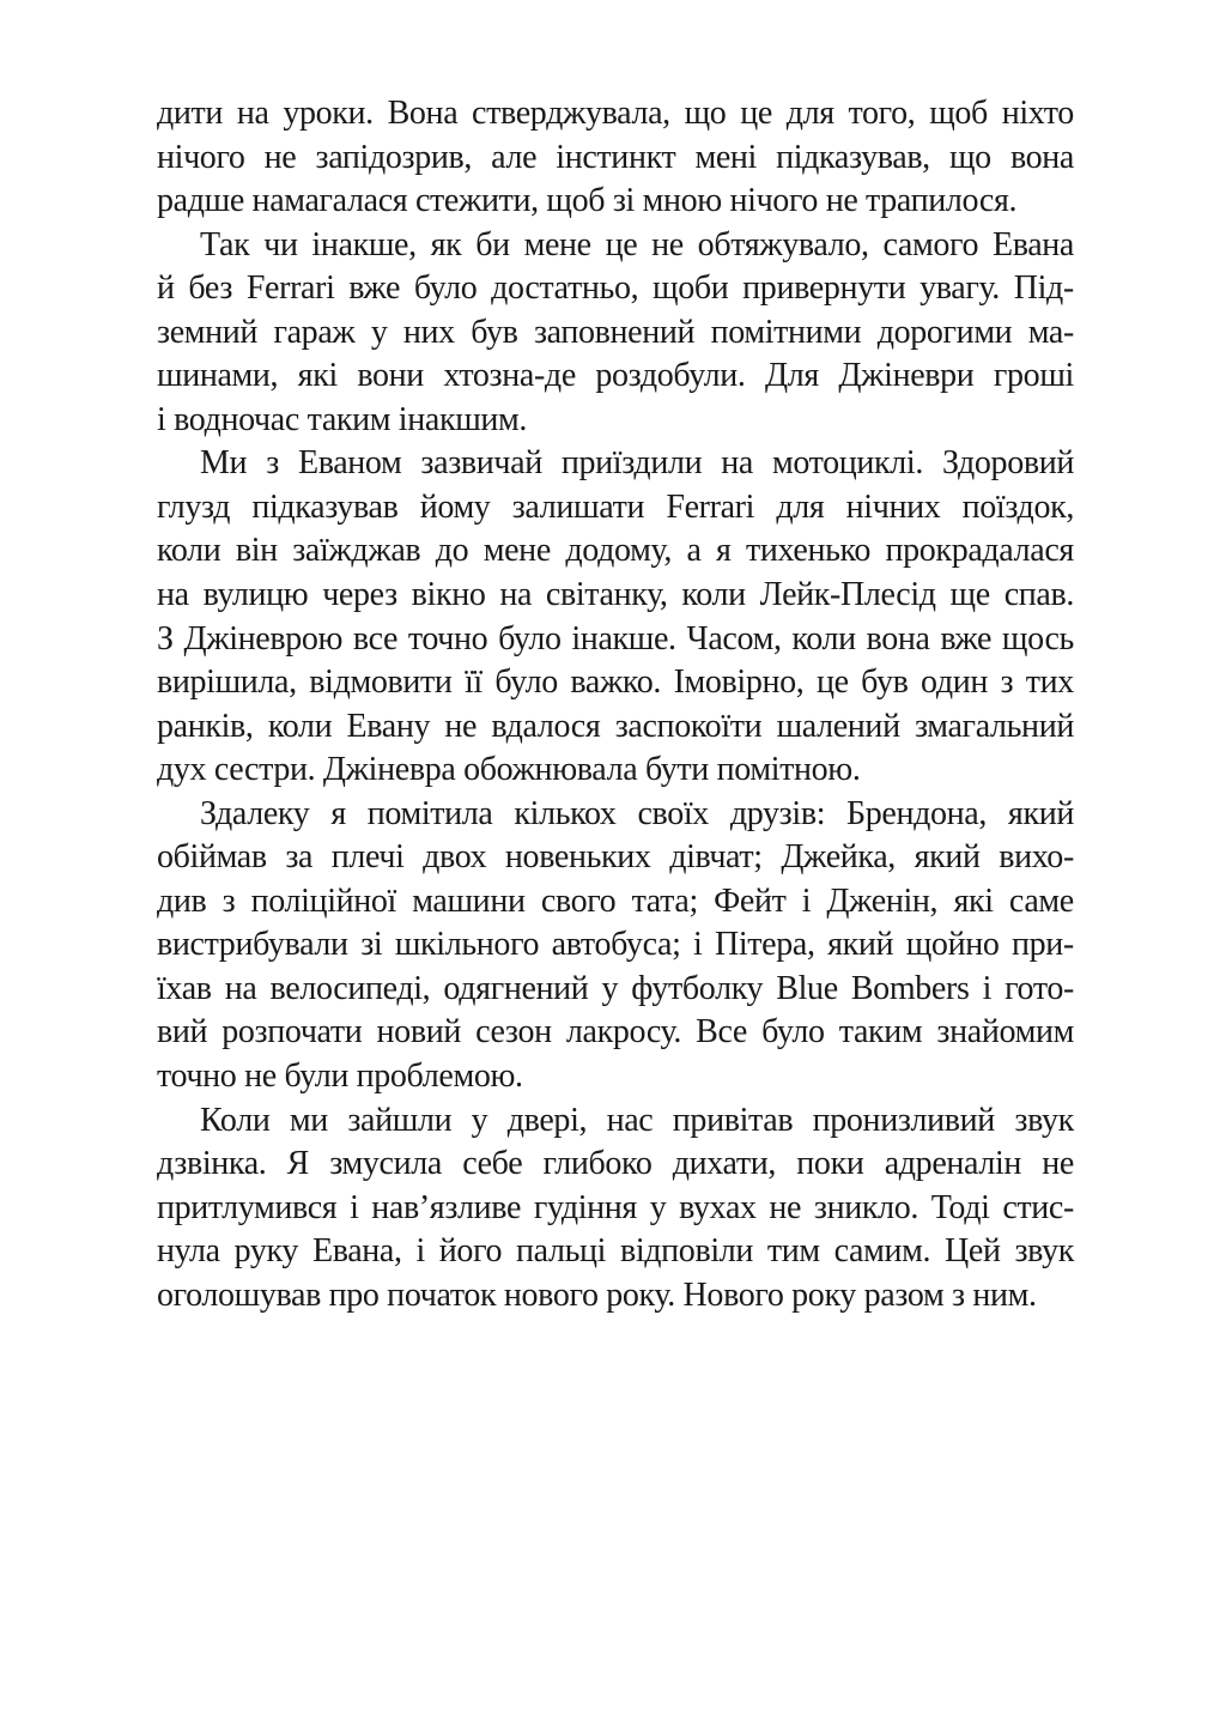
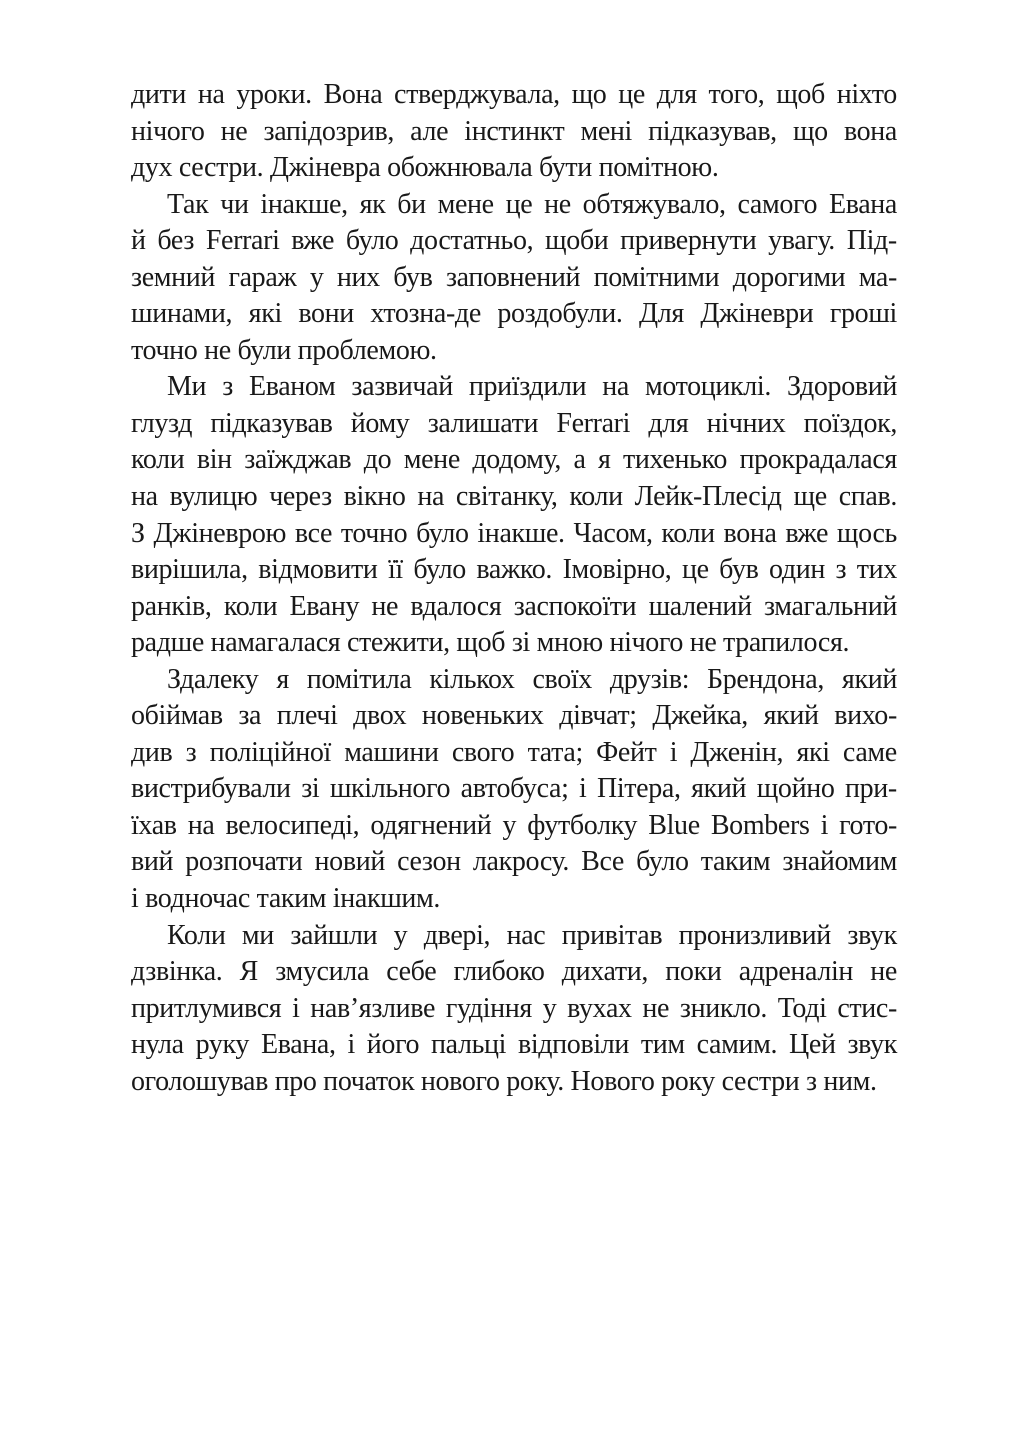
  дити
  на
  уроки.
  Вона
  стверджувала,
  що
  це
  для
  того,
  щоб
  ніхто
  нічого
  не
  запідозрив,
  але
  інстинкт
  мені
  підказував,
  що
  вона
- радше намагалася стежити, щоб зі мною нічого не трапилося.
+ дух сестри. Джіневра обожнювала бути помітною.
  Так
  чи
  інакше,
  як
  би
  мене
  це
  не
  обтяжувало,
  самого
  Евана
  й
  без
  Ferrari
  вже
  було
  достатньо,
  щоби
  привернути
  увагу.
  Під-
  земний
  гараж
  у
  них
  був
  заповнений
  помітними
  дорогими
  ма-
  шинами,
  які
  вони
  хтозна-де
  роздобули.
  Для
  Джіневри
  гроші
- і водночас таким інакшим.
+ точно не були проблемою.
  Ми
  з
  Еваном
  зазвичай
  приїздили
  на
  мотоциклі.
  Здоровий
  глузд
  підказував
  йому
  залишати
  Ferrari
  для
  нічних
  поїздок,
  коли
  він
  заїжджав
  до
  мене
  додому,
  а
  я
  тихенько
  прокрадалася
  на
  вулицю
  через
  вікно
  на
  світанку,
  коли
  Лейк-Плесід
  ще
  спав.
  З
  Джіневрою
  все
  точно
  було
  інакше.
  Часом,
  коли
  вона
  вже
  щось
  вирішила,
  відмовити
  її
  було
  важко.
  Імовірно,
  це
  був
  один
  з
  тих
  ранків,
  коли
  Евану
  не
  вдалося
  заспокоїти
  шалений
  змагальний
- дух сестри. Джіневра обожнювала бути помітною.
+ радше намагалася стежити, щоб зі мною нічого не трапилося.
  Здалеку
  я
  помітила
  кількох
  своїх
  друзів:
  Брендона,
  який
  обіймав
  за
  плечі
  двох
  новеньких
  дівчат;
  Джейка,
  який
  вихо-
  див
  з
  поліційної
  машини
  свого
  тата;
  Фейт
  і
  Дженін,
  які
  саме
  вистрибували
  зі
  шкільного
  автобуса;
  і
  Пітера,
  який
  щойно
  при-
  їхав
  на
  велосипеді,
  одягнений
  у
  футболку
  Blue
  Bombers
  і
  гото-
  вий
  розпочати
  новий
  сезон
  лакросу.
  Все
  було
  таким
  знайомим
- точно не були проблемою.
+ і водночас таким інакшим.
  Коли
  ми
  зайшли
  у
  двері,
  нас
  привітав
  пронизливий
  звук
  дзвінка.
  Я
  змусила
  себе
  глибоко
  дихати,
  поки
  адреналін
  не
  притлумився
  і
  нав’язливе
  гудіння
  у
  вухах
  не
  зникло.
  Тоді
  стис-
  нула
  руку
  Евана,
  і
  його
  пальці
  відповіли
  тим
  самим.
  Цей
  звук
- оголошував про початок нового року. Нового року разом з ним.
+ оголошував про початок нового року. Нового року сестри з ним.
